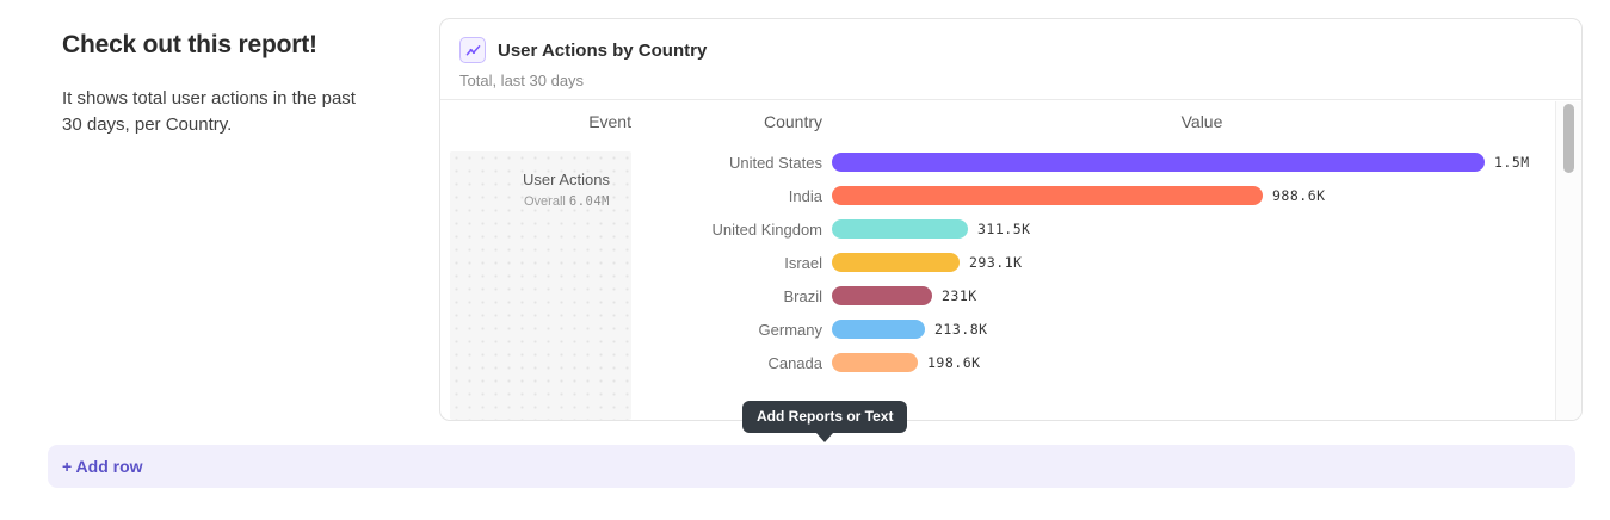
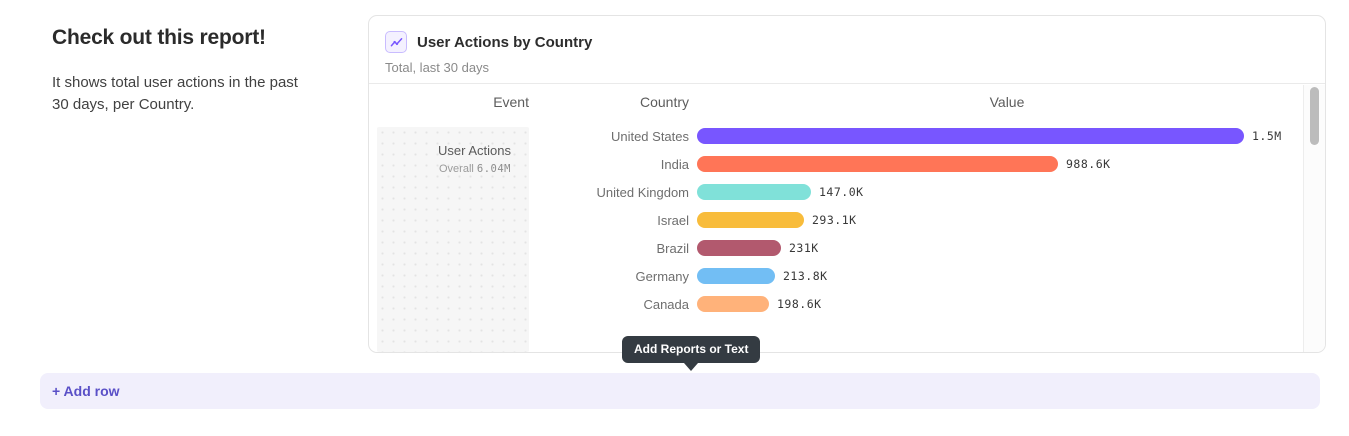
  Check out this report!
  It shows total user actions in the past 30 days, per Country.
  User Actions by Country
  Total, last 30 days
  Event
  Country
  Value
  User Actions
  Overall 6.04M
  United States
  1.5M
  India
  988.6K
  United Kingdom
- 311.5K
+ 147.0K
  Israel
  293.1K
  Brazil
  231K
  Germany
  213.8K
  Canada
  198.6K
  Add Reports or Text
  + Add row
